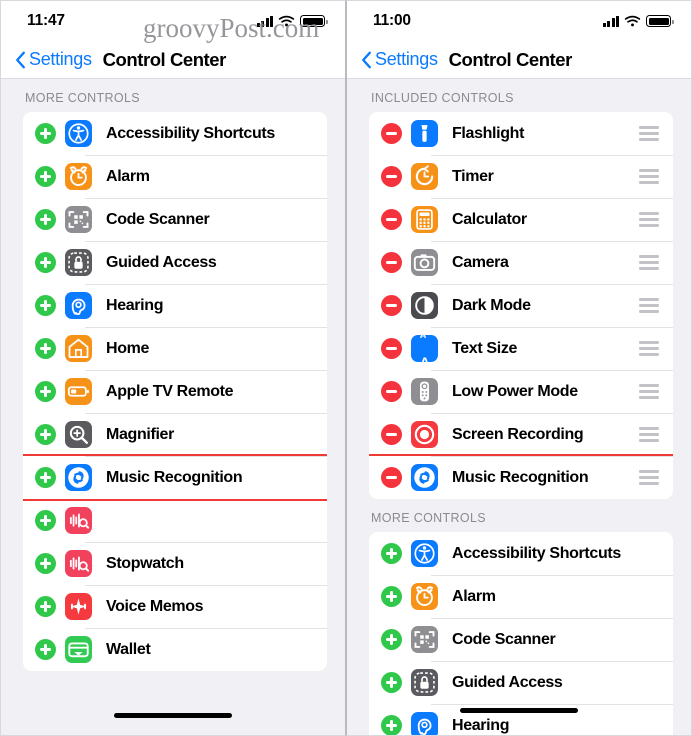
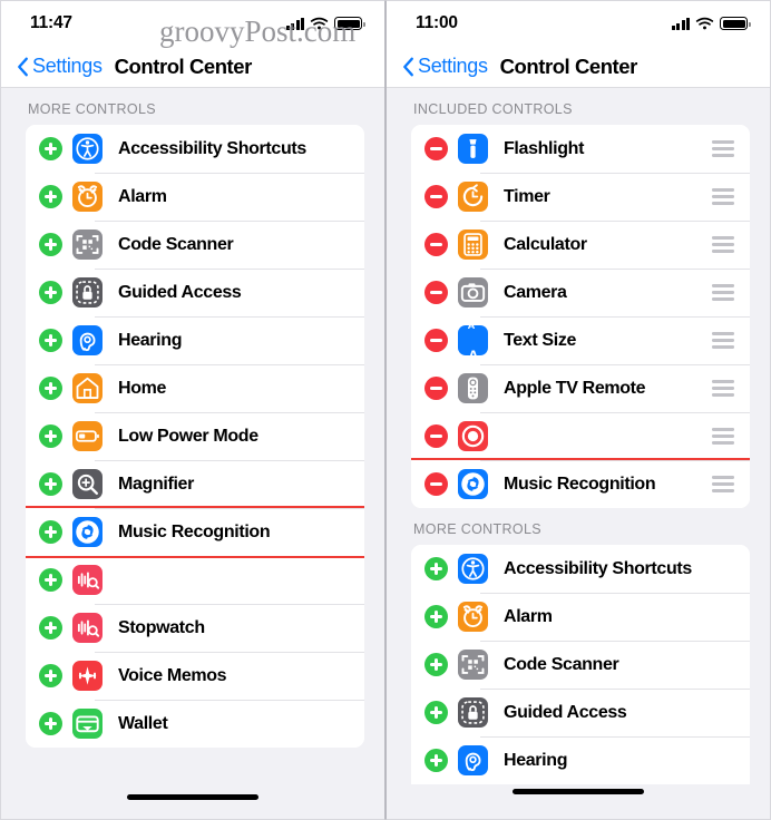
  11:47
  Settings
  Control Center
  MORE CONTROLS
  Accessibility Shortcuts
  Alarm
  Code Scanner
  Guided Access
  Hearing
  Home
- Apple TV Remote
+ Low Power Mode
  Magnifier
  Music Recognition
  Stopwatch
  Voice Memos
  Wallet
  11:00
  Settings
  Control Center
  INCLUDED CONTROLS
  Flashlight
  Timer
  Calculator
  Camera
- Dark Mode
  A
  A
  Text Size
- Low Power Mode
+ Apple TV Remote
- Screen Recording
  Music Recognition
  MORE CONTROLS
  Accessibility Shortcuts
  Alarm
  Code Scanner
  Guided Access
  Hearing
  groovyPost.com
